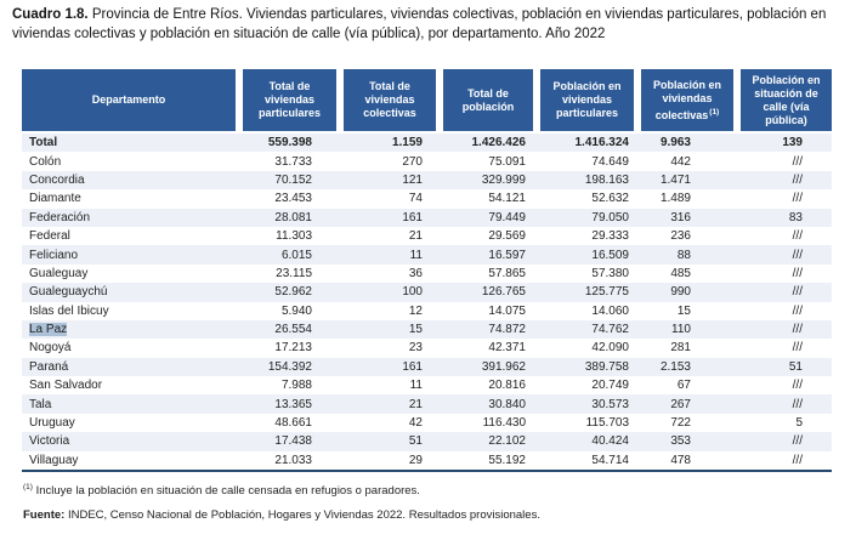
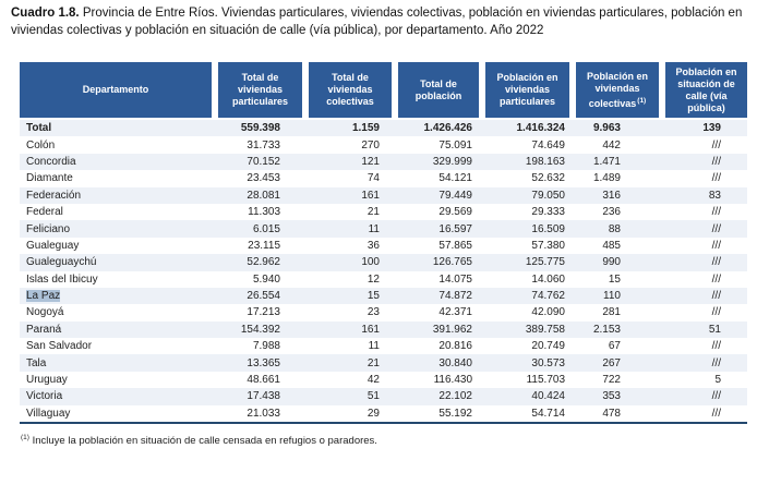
  Cuadro 1.8. Provincia de Entre Ríos. Viviendas particulares, viviendas colectivas, población en viviendas particulares, población en viviendas colectivas y población en situación de calle (vía pública), por departamento. Año 2022
  Departamento
  Total de viviendas particulares
  Total de viviendas colectivas
  Total de población
  Población en viviendas particulares
  Población en viviendas colectivas
  Población en situación de calle (vía pública)
  Total
  559.398
  1.159
  1.426.426
  1.416.324
  9.963
  139
  Colón
  31.733
  270
  75.091
  74.649
  442
  ///
  Concordia
  70.152
  121
  329.999
  198.163
  1.471
  ///
  Diamante
  23.453
  74
  54.121
  52.632
  1.489
  ///
  Federación
  28.081
  161
  79.449
  79.050
  316
  83
  Federal
  11.303
  21
  29.569
  29.333
  236
  ///
  Feliciano
  6.015
  11
  16.597
  16.509
  88
  ///
  Gualeguay
  23.115
  36
  57.865
  57.380
  485
  ///
  Gualeguaychú
  52.962
  100
  126.765
  125.775
  990
  ///
  Islas del Ibicuy
  5.940
  12
  14.075
  14.060
  15
  ///
  La Paz
  26.554
  15
  74.872
  74.762
  110
  ///
  Nogoyá
  17.213
  23
  42.371
  42.090
  281
  ///
  Paraná
  154.392
  161
  391.962
  389.758
  2.153
  51
  San Salvador
  7.988
  11
  20.816
  20.749
  67
  ///
  Tala
  13.365
  21
  30.840
  30.573
  267
  ///
  Uruguay
  48.661
  42
  116.430
  115.703
  722
  5
  Victoria
  17.438
  51
  22.102
  40.424
  353
  ///
  Villaguay
  21.033
  29
  55.192
  54.714
  478
  ///
  Incluye la población en situación de calle censada en refugios o paradores.
- Fuente: INDEC, Censo Nacional de Población, Hogares y Viviendas 2022. Resultados provisionales.
